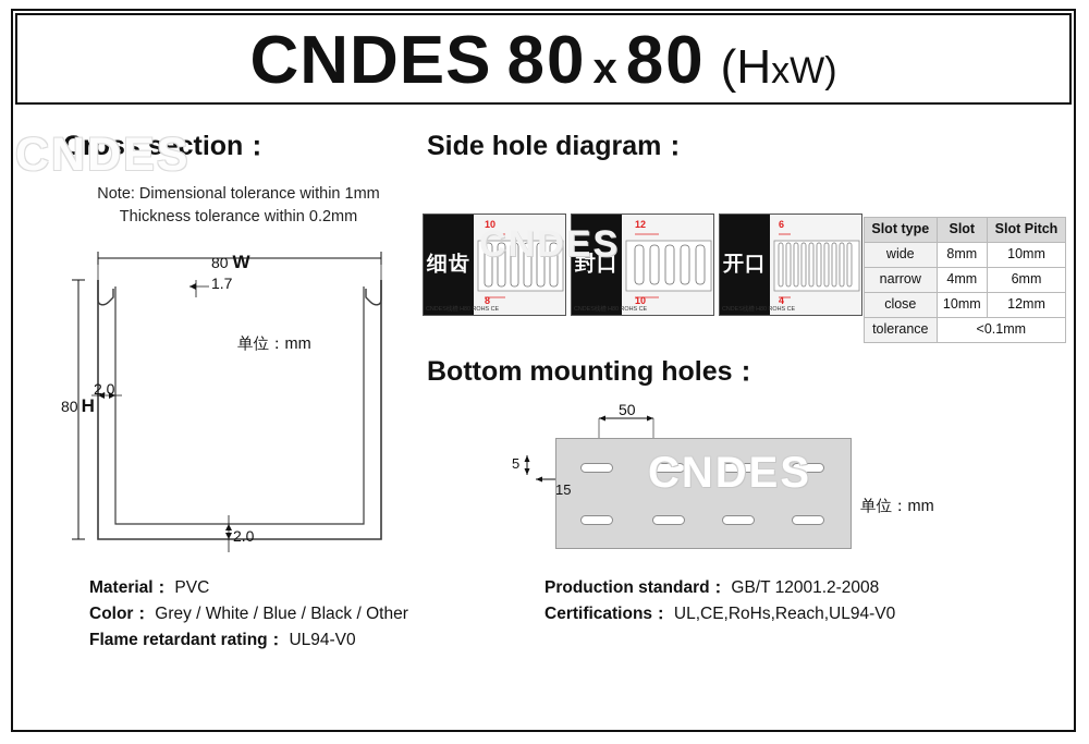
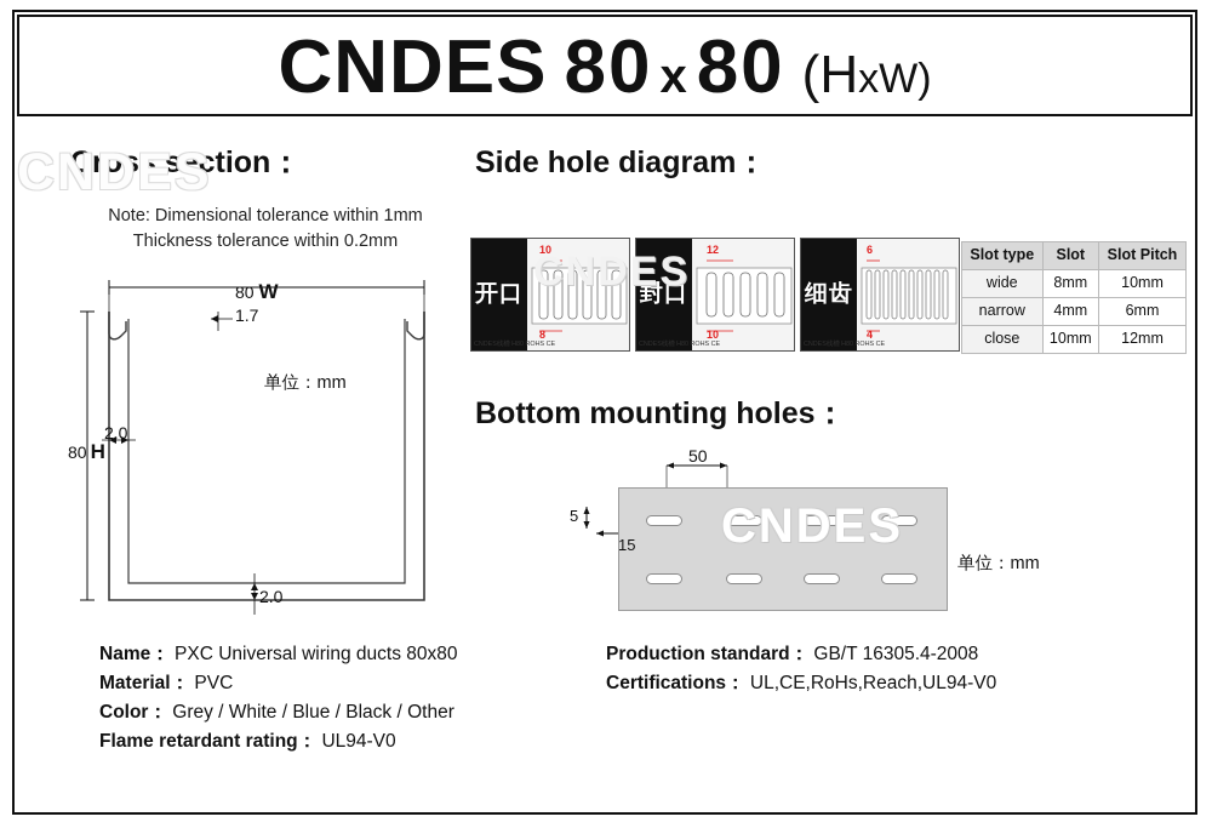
  CNDES
  80 x 80
  (HxW)
  Cross section：
  Side hole diagram：
  Bottom mounting holes：
  Note: Dimensional tolerance within 1mm
  Thickness tolerance within 0.2mm
  80 W
  80
  H
  1.7
  2.0
  2.0
  单位：mm
  CNDES
- 细齿
+ 开口
  10
  8
  封口
  12
  10
- 开口
+ 细齿
  6
  4
  CNDES
  Slot type	Slot	Slot Pitch
  wide	8mm	10mm
  narrow	4mm	6mm
  close	10mm	12mm
- tolerance	<0.1mm
  50
  5
  15
  CNDES
  单位：mm
+ Name： PXC Universal wiring ducts 80x80
  Material： PVC
  Color： Grey / White / Blue / Black / Other
  Flame retardant rating： UL94-V0
- Production standard： GB/T 12001.2-2008
+ Production standard： GB/T 16305.4-2008
  Certifications： UL,CE,RoHs,Reach,UL94-V0
